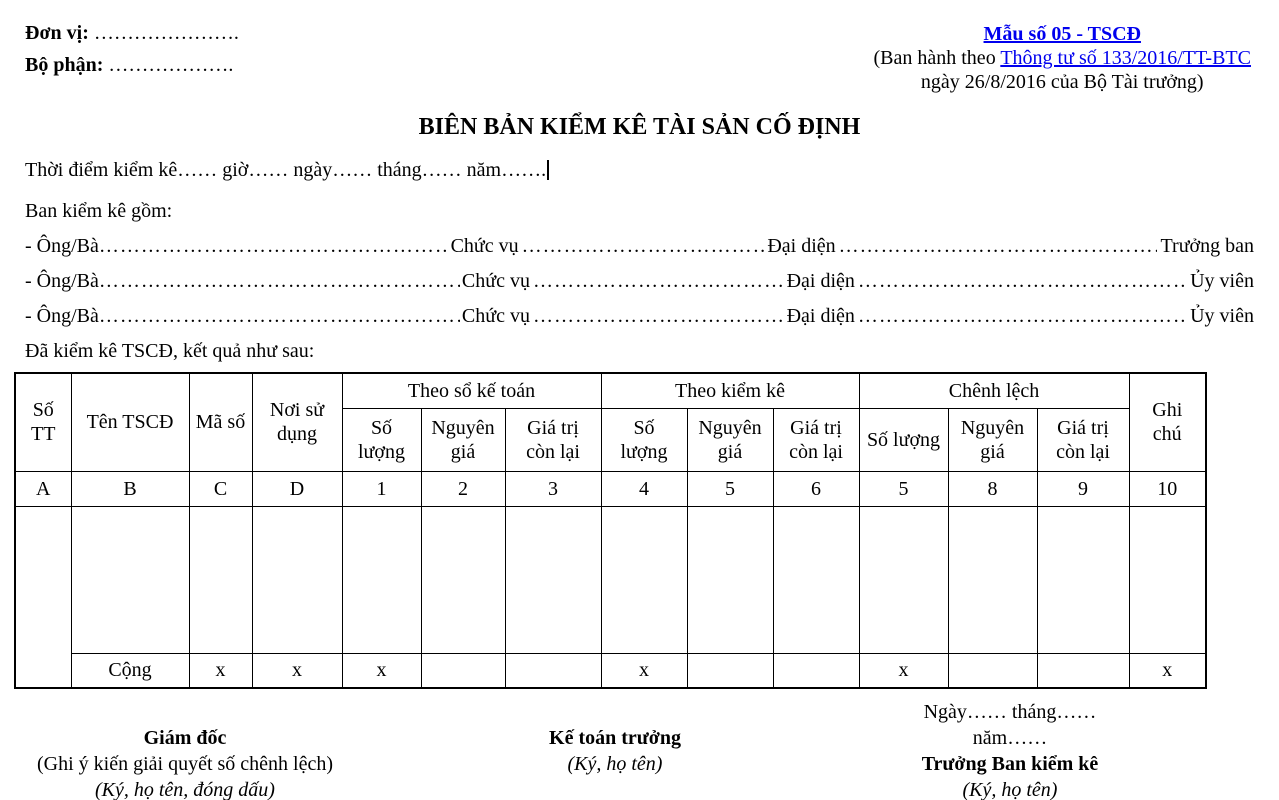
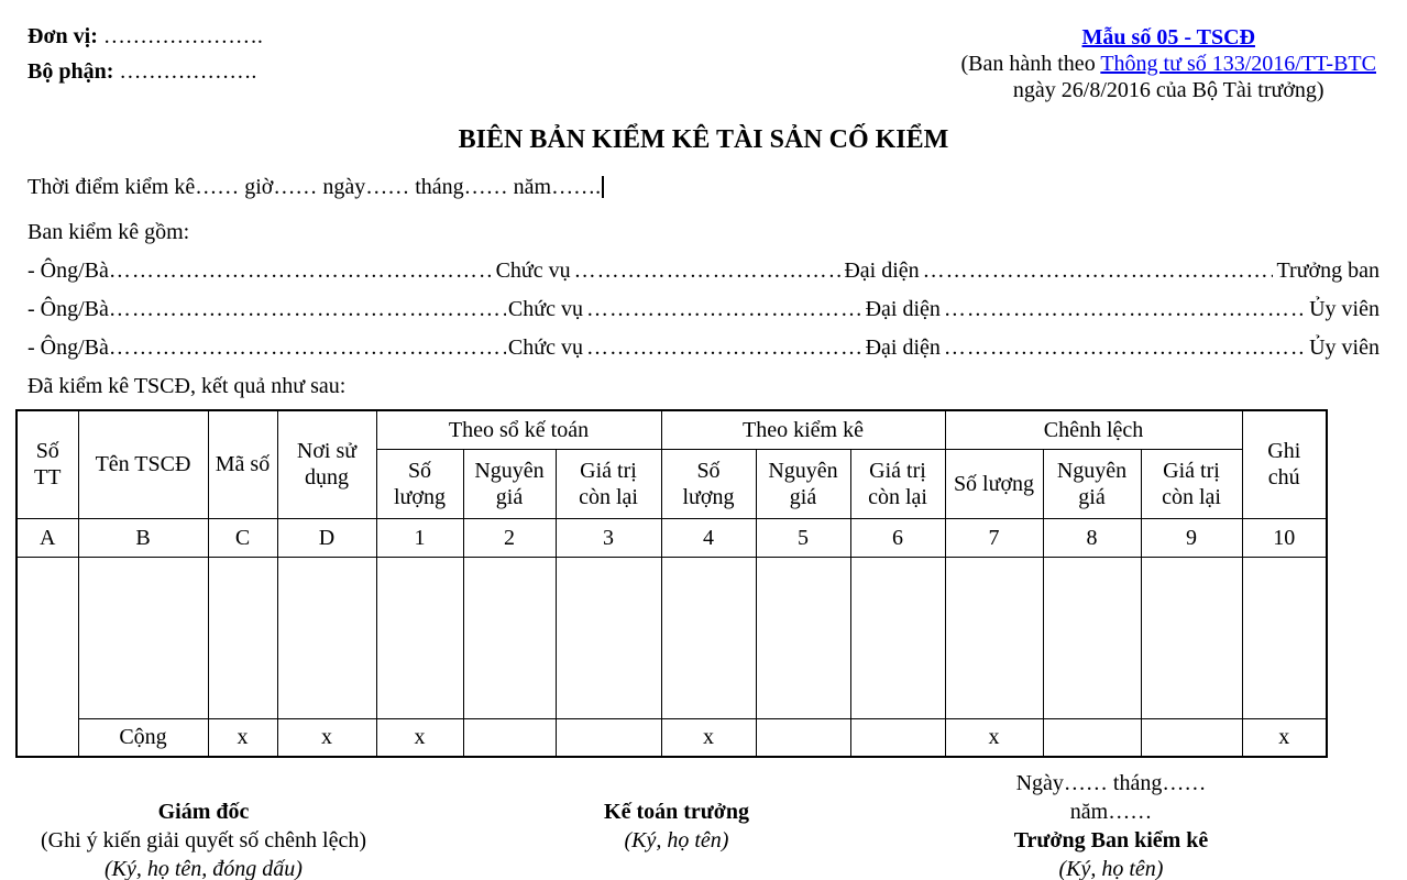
  Đơn vị: ………………….
  Bộ phận: ……………….
  Mẫu số 05 - TSCĐ
  (Ban hành theo Thông tư số 133/2016/TT-BTC
  ngày 26/8/2016 của Bộ Tài trưởng)
- BIÊN BẢN KIỂM KÊ TÀI SẢN CỐ ĐỊNH
+ BIÊN BẢN KIỂM KÊ TÀI SẢN CỐ KIỂM
  Thời điểm kiểm kê…… giờ…… ngày…… tháng…… năm…….
  Ban kiểm kê gồm:
  - Ông/Bà
  Chức vụ
  Đại diện
  Trưởng ban
  - Ông/Bà
  Chức vụ
  Đại diện
  Ủy viên
  - Ông/Bà
  Chức vụ
  Đại diện
  Ủy viên
  Đã kiểm kê TSCĐ, kết quả như sau:
  Số TT	Tên TSCĐ	Mã số	Nơi sử dụng	Theo sổ kế toán	Theo kiểm kê	Chênh lệch	Ghi chú
  Số lượng	Nguyên giá	Giá trị còn lại	Số lượng	Nguyên giá	Giá trị còn lại	Số lượng	Nguyên giá	Giá trị còn lại
- A	B	C	D	1	2	3	4	5	6	5	8	9	10
+ A	B	C	D	1	2	3	4	5	6	7	8	9	10
  Cộng	x	x	x			x			x			x
  Giám đốc
  (Ghi ý kiến giải quyết số chênh lệch)
  (Ký, họ tên, đóng dấu)
  Kế toán trưởng
  (Ký, họ tên)
  Ngày…… tháng…… năm……
  Trưởng Ban kiểm kê
  (Ký, họ tên)
